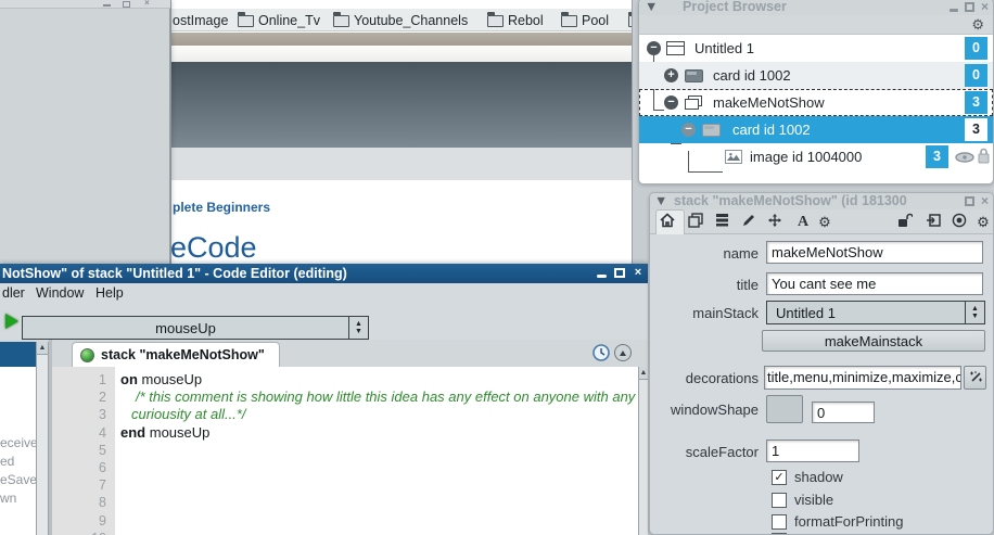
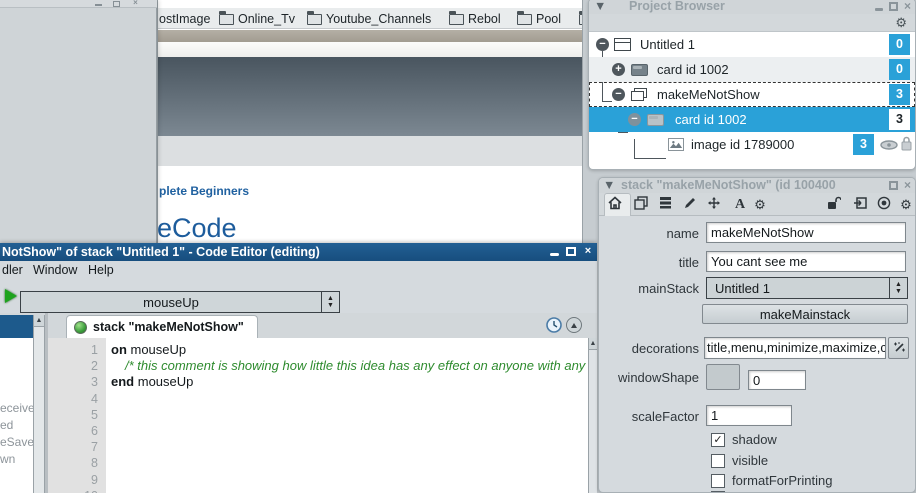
  ostImage
  Online_Tv
  Youtube_Channels
  Rebol
  Pool
  plete Beginners
  eCode
  ×
  NotShow" of stack "Untitled 1" - Code Editor (editing)
  ×
  dler
  Window
  Help
  mouseUp
  stack "makeMeNotShow"
  eceive
  ed
  eSave
  wn
  1
  2
  3
  4
  5
  6
  7
  8
  9
  on mouseUp
  /* this comment is showing how little this idea has any effect on anyone with any
- curiousity at all...*/
  end mouseUp
  ▼
  Project Browser
  ×
  ⚙
  −
  Untitled 1
  0
  +
  card id 1002
  0
  −
  makeMeNotShow
  3
  −
  card id 1002
  3
- image id 1004000
+ image id 1789000
  3
  ▼
- stack "makeMeNotShow" (id 181300
+ stack "makeMeNotShow" (id 100400
  ×
  A
  ⚙
  ⚙
  name
  makeMeNotShow
  title
  You cant see me
  mainStack
  Untitled 1
  makeMainstack
  decorations
  title,menu,minimize,maximize,c
  windowShape
  0
  scaleFactor
  1
  ✓
  shadow
  visible
  formatForPrinting
